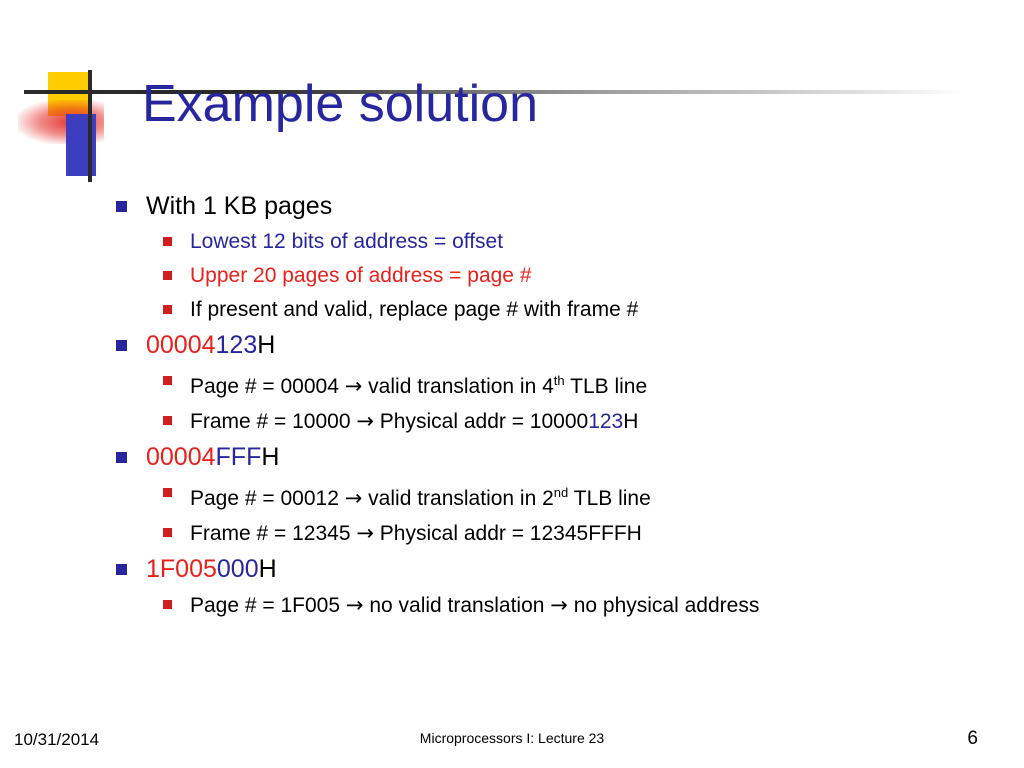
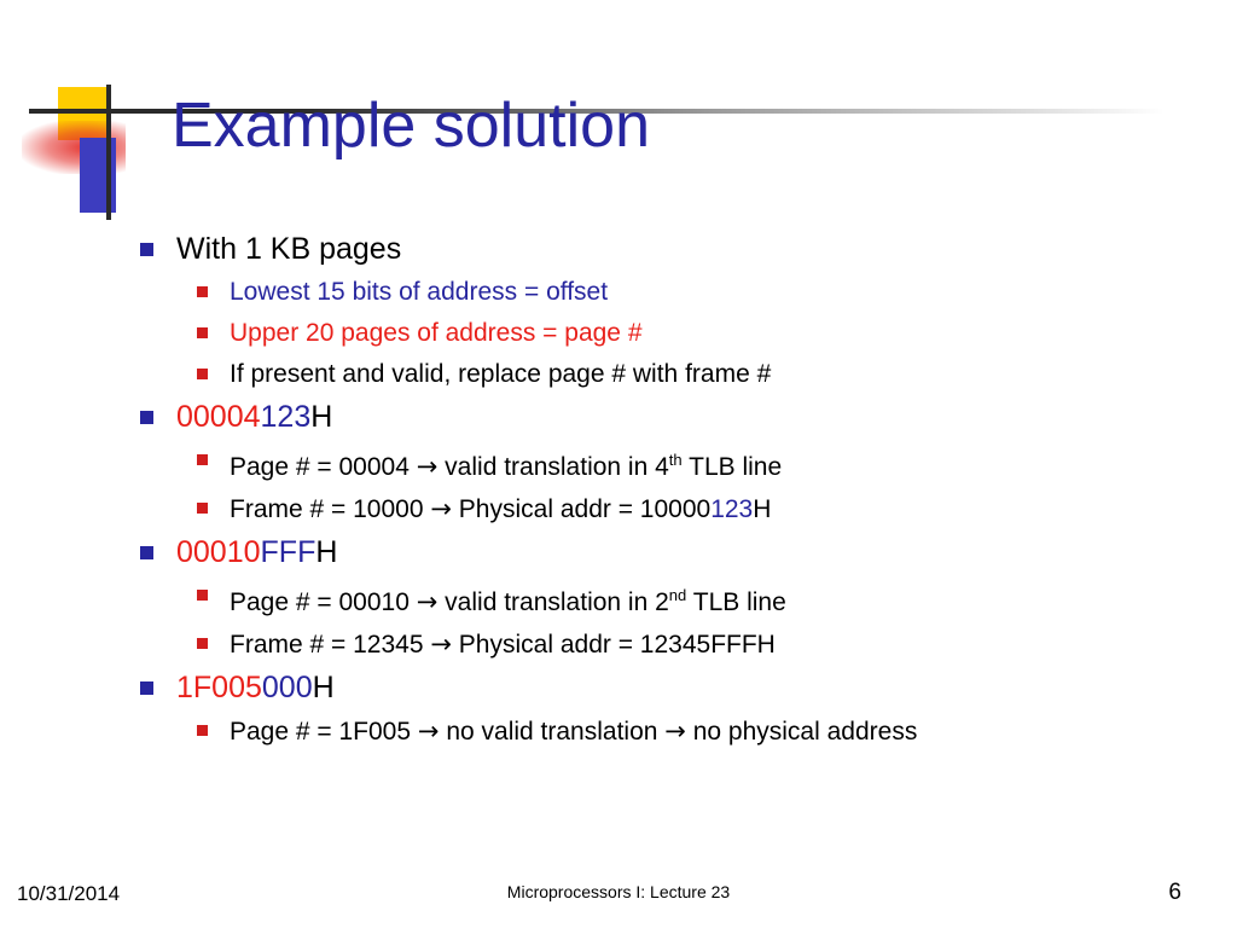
  Example solution
  With 1 KB pages
- Lowest 12 bits of address = offset
+ Lowest 15 bits of address = offset
  Upper 20 pages of address = page #
  If present and valid, replace page # with frame #
  00004123H
  Page # = 00004 → valid translation in 4th TLB line
  Frame # = 10000 → Physical addr = 10000123H
- 00004FFFH
+ 00010FFFH
- Page # = 00012 → valid translation in 2nd TLB line
+ Page # = 00010 → valid translation in 2nd TLB line
  Frame # = 12345 → Physical addr = 12345FFFH
  1F005000H
  Page # = 1F005 → no valid translation → no physical address
  10/31/2014
  Microprocessors I: Lecture 23
  6
